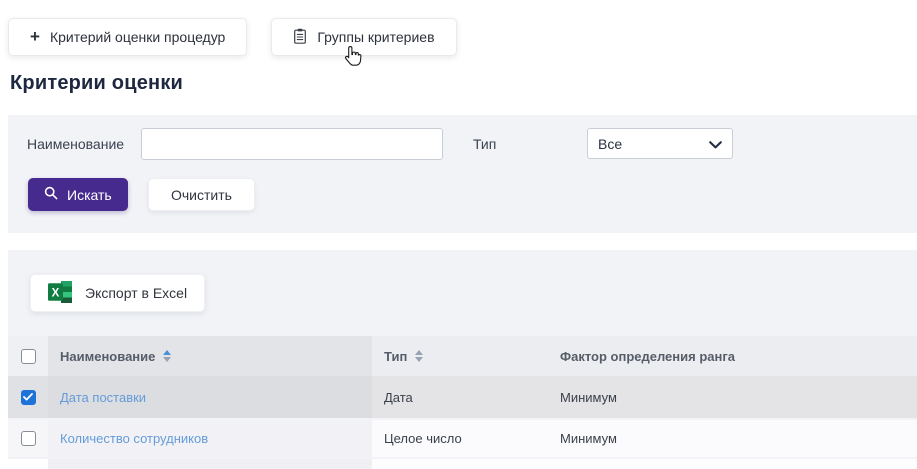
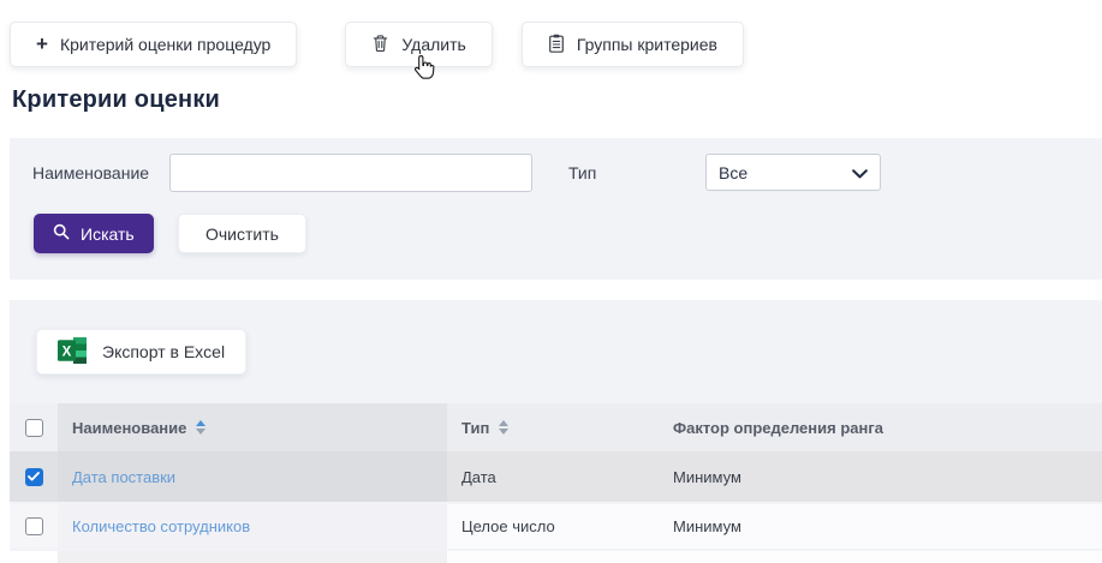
  +
  Критерий оценки процедур
+ Удалить
  Группы критериев
  Критерии оценки
  Наименование
  Тип
  Все
  Искать
  Очистить
  X
  Экспорт в Excel
  Наименование
  Тип
  Фактор определения ранга
  Дата поставки
  Дата
  Минимум
  Количество сотрудников
  Целое число
  Минимум
